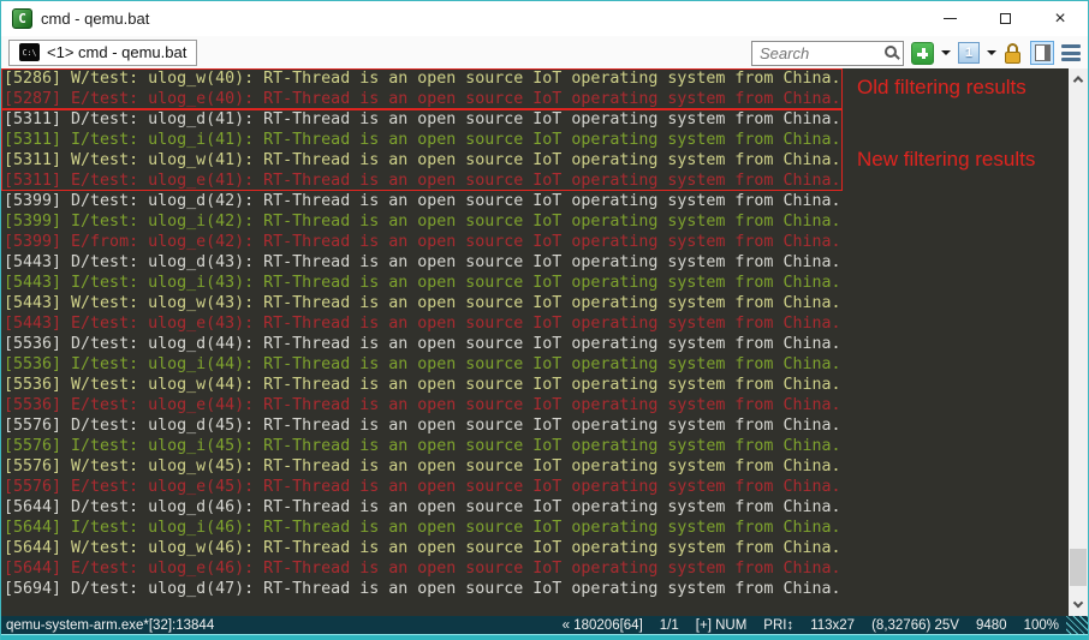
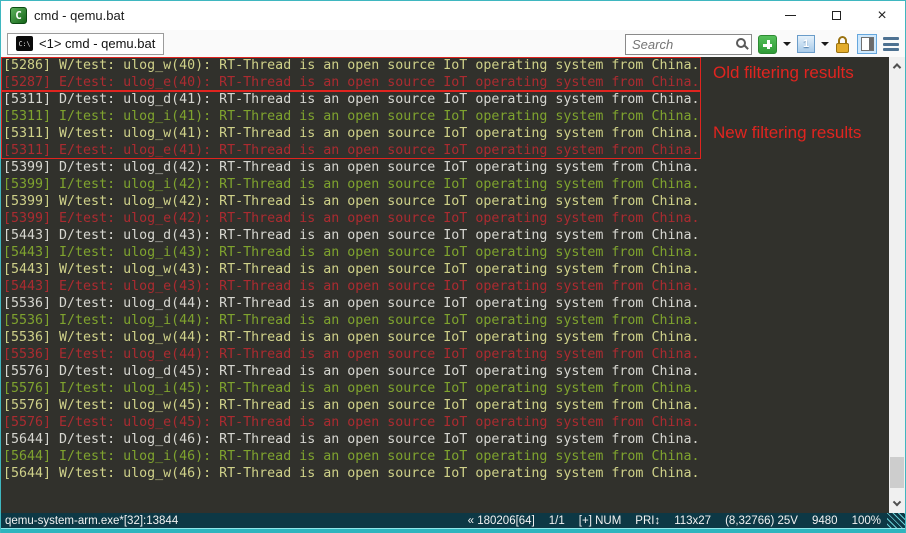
  C
  cmd - qemu.bat
  ×
  C:\
  <1> cmd - qemu.bat
  Search
  1
  [5286] W/test: ulog_w(40): RT-Thread is an open source IoT operating system from China.
  [5287] E/test: ulog_e(40): RT-Thread is an open source IoT operating system from China.
  [5311] D/test: ulog_d(41): RT-Thread is an open source IoT operating system from China.
  [5311] I/test: ulog_i(41): RT-Thread is an open source IoT operating system from China.
  [5311] W/test: ulog_w(41): RT-Thread is an open source IoT operating system from China.
  [5311] E/test: ulog_e(41): RT-Thread is an open source IoT operating system from China.
  [5399] D/test: ulog_d(42): RT-Thread is an open source IoT operating system from China.
  [5399] I/test: ulog_i(42): RT-Thread is an open source IoT operating system from China.
+ [5399] W/test: ulog_w(42): RT-Thread is an open source IoT operating system from China.
- [5399] E/from: ulog_e(42): RT-Thread is an open source IoT operating system from China.
+ [5399] E/test: ulog_e(42): RT-Thread is an open source IoT operating system from China.
  [5443] D/test: ulog_d(43): RT-Thread is an open source IoT operating system from China.
  [5443] I/test: ulog_i(43): RT-Thread is an open source IoT operating system from China.
  [5443] W/test: ulog_w(43): RT-Thread is an open source IoT operating system from China.
  [5443] E/test: ulog_e(43): RT-Thread is an open source IoT operating system from China.
  [5536] D/test: ulog_d(44): RT-Thread is an open source IoT operating system from China.
  [5536] I/test: ulog_i(44): RT-Thread is an open source IoT operating system from China.
  [5536] W/test: ulog_w(44): RT-Thread is an open source IoT operating system from China.
  [5536] E/test: ulog_e(44): RT-Thread is an open source IoT operating system from China.
  [5576] D/test: ulog_d(45): RT-Thread is an open source IoT operating system from China.
  [5576] I/test: ulog_i(45): RT-Thread is an open source IoT operating system from China.
  [5576] W/test: ulog_w(45): RT-Thread is an open source IoT operating system from China.
  [5576] E/test: ulog_e(45): RT-Thread is an open source IoT operating system from China.
  [5644] D/test: ulog_d(46): RT-Thread is an open source IoT operating system from China.
  [5644] I/test: ulog_i(46): RT-Thread is an open source IoT operating system from China.
  [5644] W/test: ulog_w(46): RT-Thread is an open source IoT operating system from China.
- [5644] E/test: ulog_e(46): RT-Thread is an open source IoT operating system from China.
- [5694] D/test: ulog_d(47): RT-Thread is an open source IoT operating system from China.
  Old filtering results
  New filtering results
  qemu-system-arm.exe*[32]:13844
  « 180206[64]
  1/1
  [+] NUM
  PRI↕
  113x27
  (8,32766) 25V
  9480
  100%
